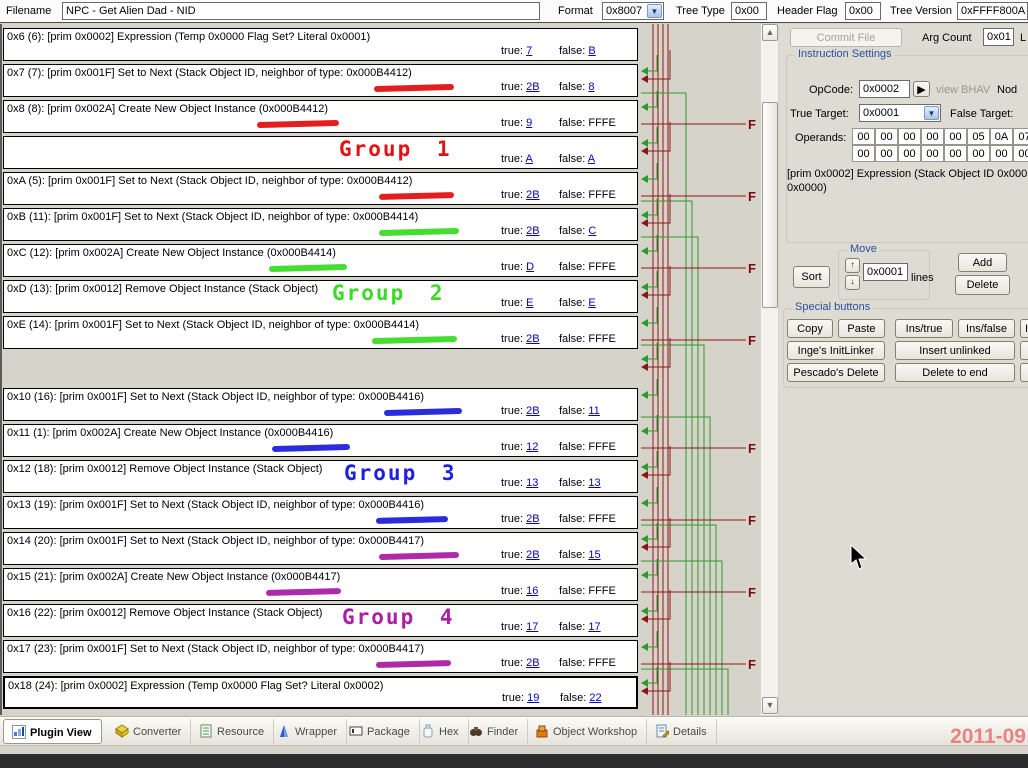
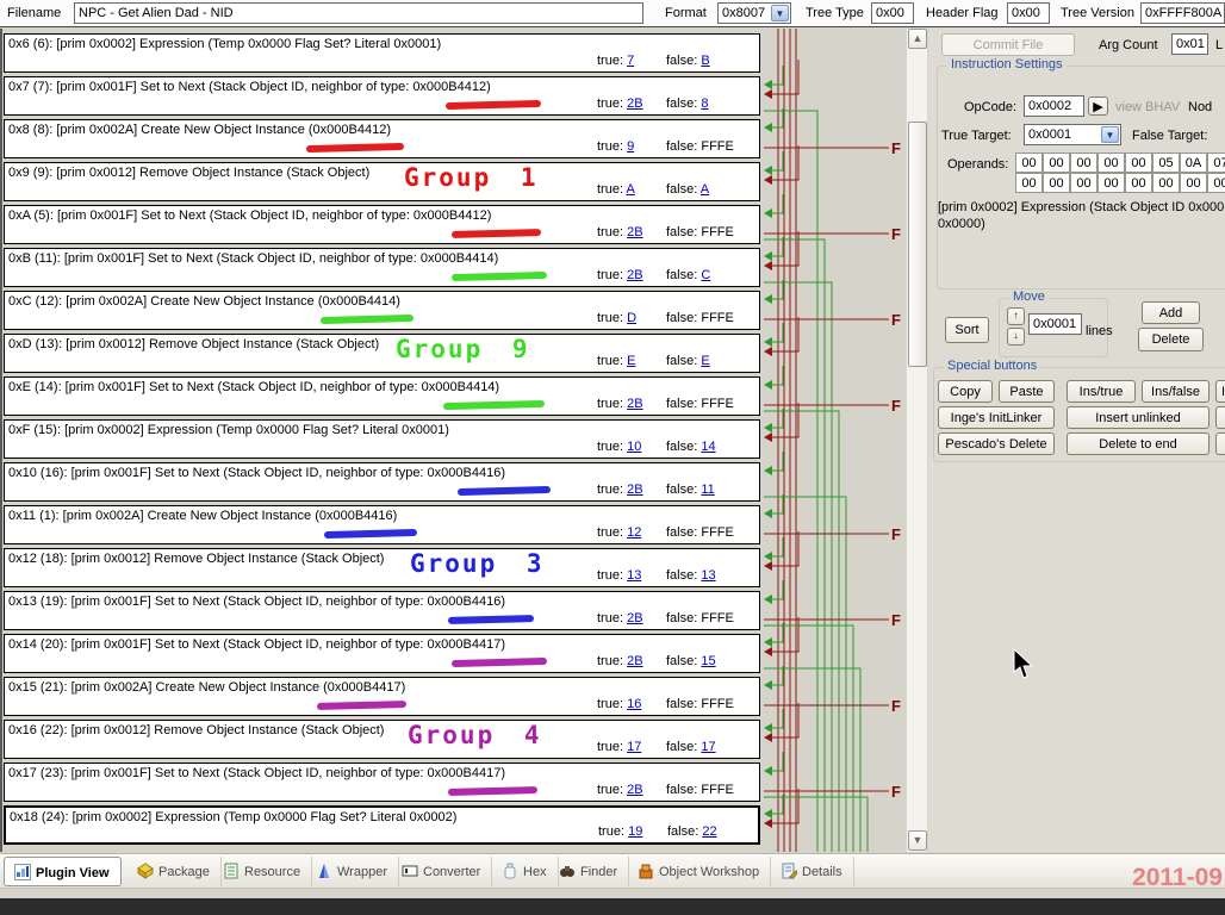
  Filename
  NPC - Get Alien Dad - NID
  Format
  0x8007
  ▼
  Tree Type
  0x00
  Header Flag
  0x00
  Tree Version
  0xFFFF800A
  0x6 (6): [prim 0x0002] Expression (Temp 0x0000 Flag Set? Literal 0x0001)
  true: 7
  false: B
  0x7 (7): [prim 0x001F] Set to Next (Stack Object ID, neighbor of type: 0x000B4412)
  true: 2B
  false: 8
  0x8 (8): [prim 0x002A] Create New Object Instance (0x000B4412)
  true: 9
  false: FFFE
+ 0x9 (9): [prim 0x0012] Remove Object Instance (Stack Object)
  true: A
  false: A
  Group 1
  0xA (5): [prim 0x001F] Set to Next (Stack Object ID, neighbor of type: 0x000B4412)
  true: 2B
  false: FFFE
  0xB (11): [prim 0x001F] Set to Next (Stack Object ID, neighbor of type: 0x000B4414)
  true: 2B
  false: C
  0xC (12): [prim 0x002A] Create New Object Instance (0x000B4414)
  true: D
  false: FFFE
  0xD (13): [prim 0x0012] Remove Object Instance (Stack Object)
  true: E
  false: E
- Group 2
+ Group 9
  0xE (14): [prim 0x001F] Set to Next (Stack Object ID, neighbor of type: 0x000B4414)
  true: 2B
  false: FFFE
+ 0xF (15): [prim 0x0002] Expression (Temp 0x0000 Flag Set? Literal 0x0001)
+ true: 10
+ false: 14
  0x10 (16): [prim 0x001F] Set to Next (Stack Object ID, neighbor of type: 0x000B4416)
  true: 2B
  false: 11
  0x11 (1): [prim 0x002A] Create New Object Instance (0x000B4416)
  true: 12
  false: FFFE
  0x12 (18): [prim 0x0012] Remove Object Instance (Stack Object)
  true: 13
  false: 13
  Group 3
  0x13 (19): [prim 0x001F] Set to Next (Stack Object ID, neighbor of type: 0x000B4416)
  true: 2B
  false: FFFE
  0x14 (20): [prim 0x001F] Set to Next (Stack Object ID, neighbor of type: 0x000B4417)
  true: 2B
  false: 15
  0x15 (21): [prim 0x002A] Create New Object Instance (0x000B4417)
  true: 16
  false: FFFE
  0x16 (22): [prim 0x0012] Remove Object Instance (Stack Object)
  true: 17
  false: 17
  Group 4
  0x17 (23): [prim 0x001F] Set to Next (Stack Object ID, neighbor of type: 0x000B4417)
  true: 2B
  false: FFFE
  0x18 (24): [prim 0x0002] Expression (Temp 0x0000 Flag Set? Literal 0x0002)
  true: 19
  false: 22
  F
  F
  F
  F
  F
  F
  F
  F
  ▲
  ▼
  Commit File
  Arg Count
  0x01
  L
  Instruction Settings
  OpCode:
  0x0002
  ▶
  view BHAV
  Nod
  True Target:
  0x0001
  ▼
  False Target:
  Operands:
  00
  00
  00
  00
  00
  05
  0A
  00
  00
  00
  00
  00
  00
  00
  [prim 0x0002] Expression (Stack Object ID 0x000
  0x0000)
  Sort
  Move
  ↑
  ↓
  0x0001
  lines
  Add
  Delete
  Special buttons
  Copy
  Paste
  Ins/true
  Ins/false
  I
  Inge's InitLinker
  Insert unlinked
  Pescado's Delete
  Delete to end
  Plugin View
- Converter
+ Package
  Resource
  Wrapper
- Package
+ Converter
  Hex
  Finder
  Object Workshop
  Details
  2011-09
